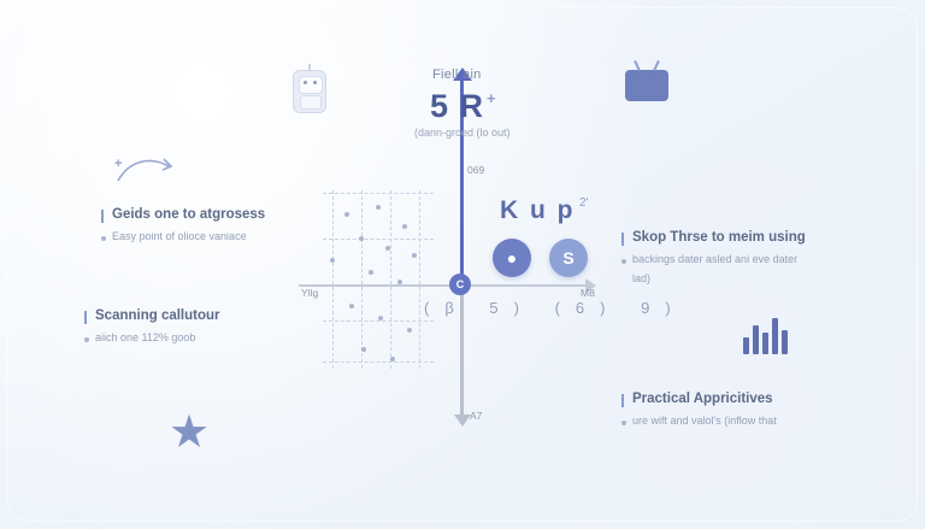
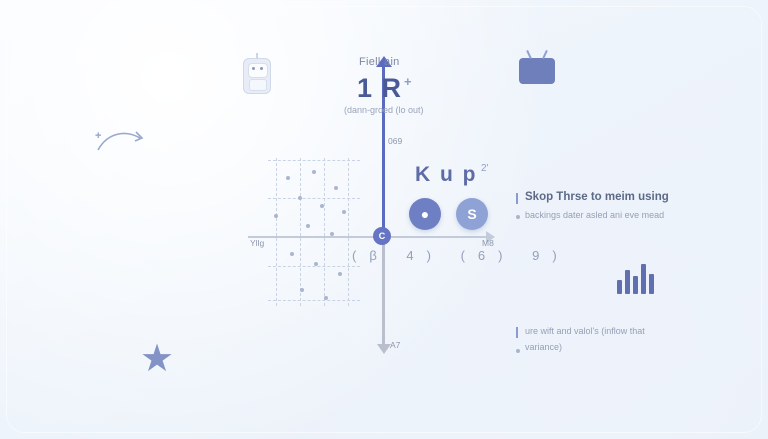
  C
  069
  A7
  Yllg
  M8
  Fiell ain
- 5 R
+ 1 R
  +
  (dann-groed (lo out)
  K u p
  2'
  ●
  S
- (β 5) (6) 9)
+ (β 4) (6) 9)
- Geids one to atgrosess
- Easy point of olioce vaniace
- Scanning callutour
- aiich one 112% goob
  Skop Thrse to meim using
- backings dater asled ani eve dater
+ backings dater asled ani eve mead
- lad)
- Practical Appricitives
  ure wift and valol's (inflow that
+ variance)
  ★
  +
